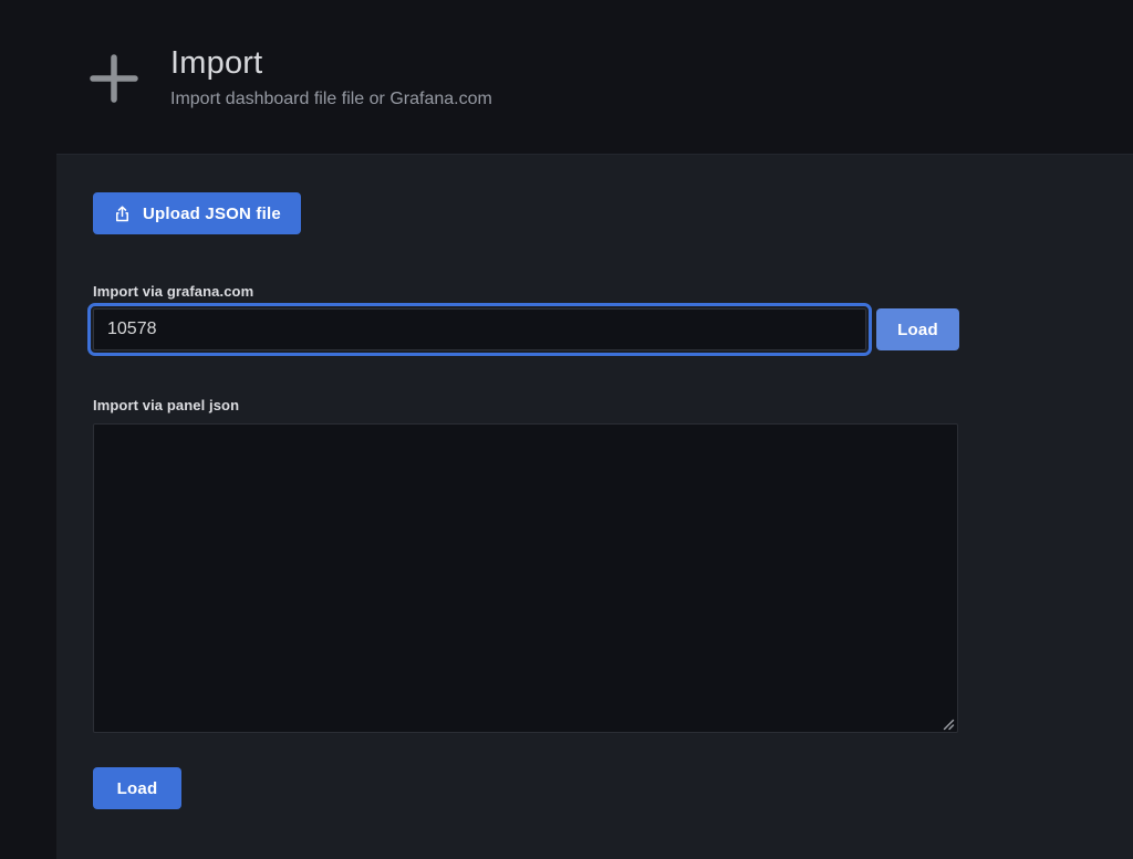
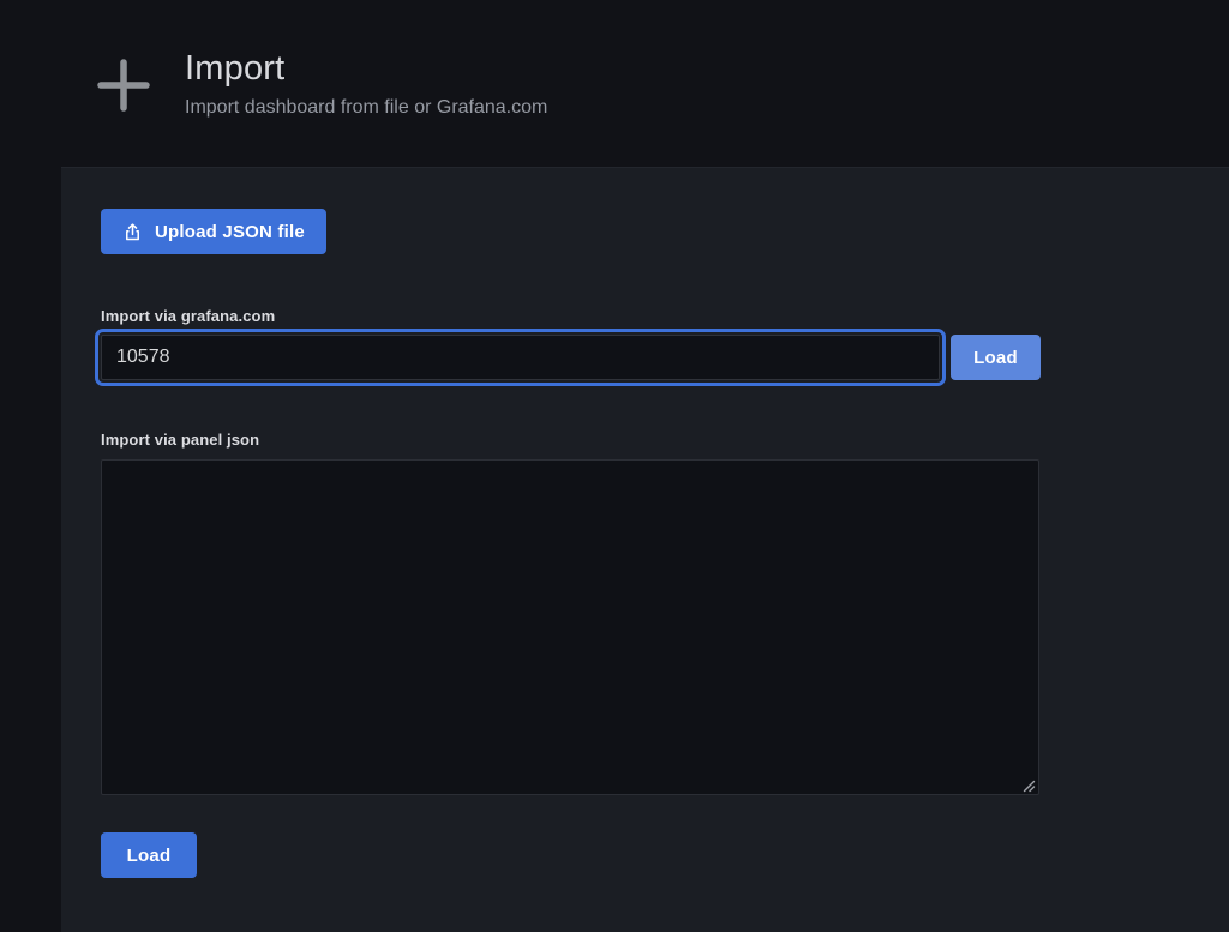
  Import
- Import dashboard file file or Grafana.com
+ Import dashboard from file or Grafana.com
  Upload JSON file
  Import via grafana.com
  10578
  Load
  Import via panel json
  Load
